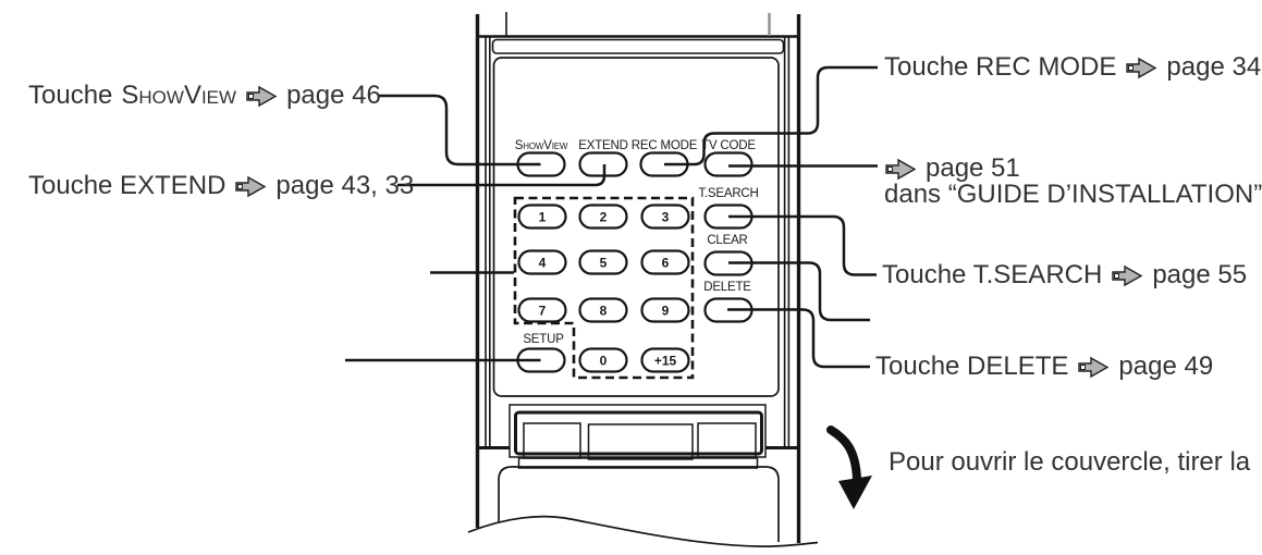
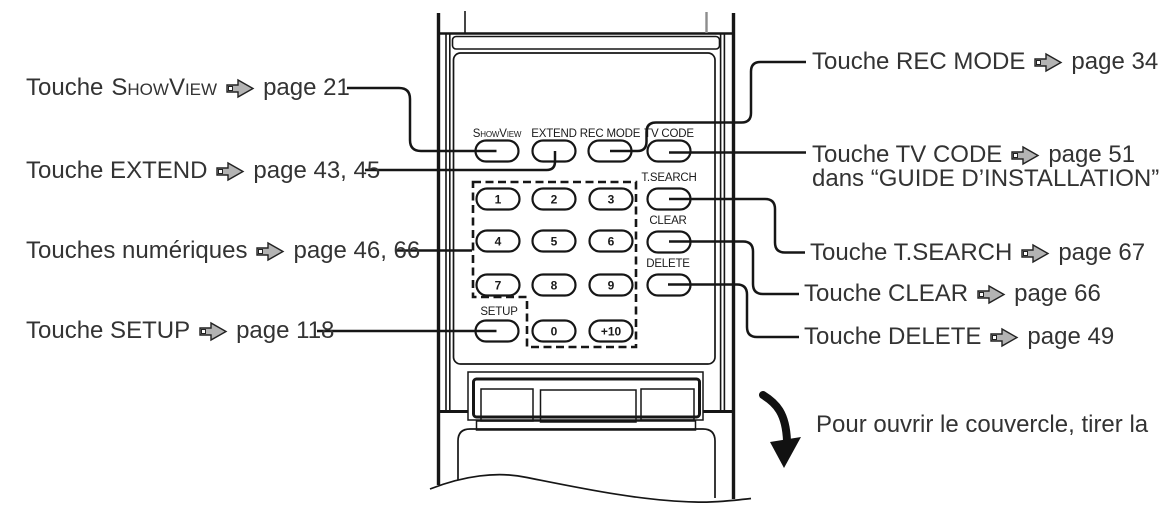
  ShowView
  EXTEND
  REC MODE
  V CODE
  T.SEARCH
  CLEAR
  DELETE
  SETUP
  1
  2
  3
  4
  5
  6
  7
  8
  9
  0
- +15
+ +10
  Touche
  ShowView
- page 46
+ page 21
  Touche EXTEND
- page 43, 33
+ page 43, 45
+ Touches numériques
+ page 46, 66
+ Touche SETUP
+ page 118
  Touche REC MODE
  page 34
+ Touche TV CODE
  page 51
  dans “GUIDE D’INSTALLATION”
  Touche T.SEARCH
- page 55
+ page 67
+ Touche CLEAR
+ page 66
  Touche DELETE
  page 49
  Pour ouvrir le couvercle, tirer la
